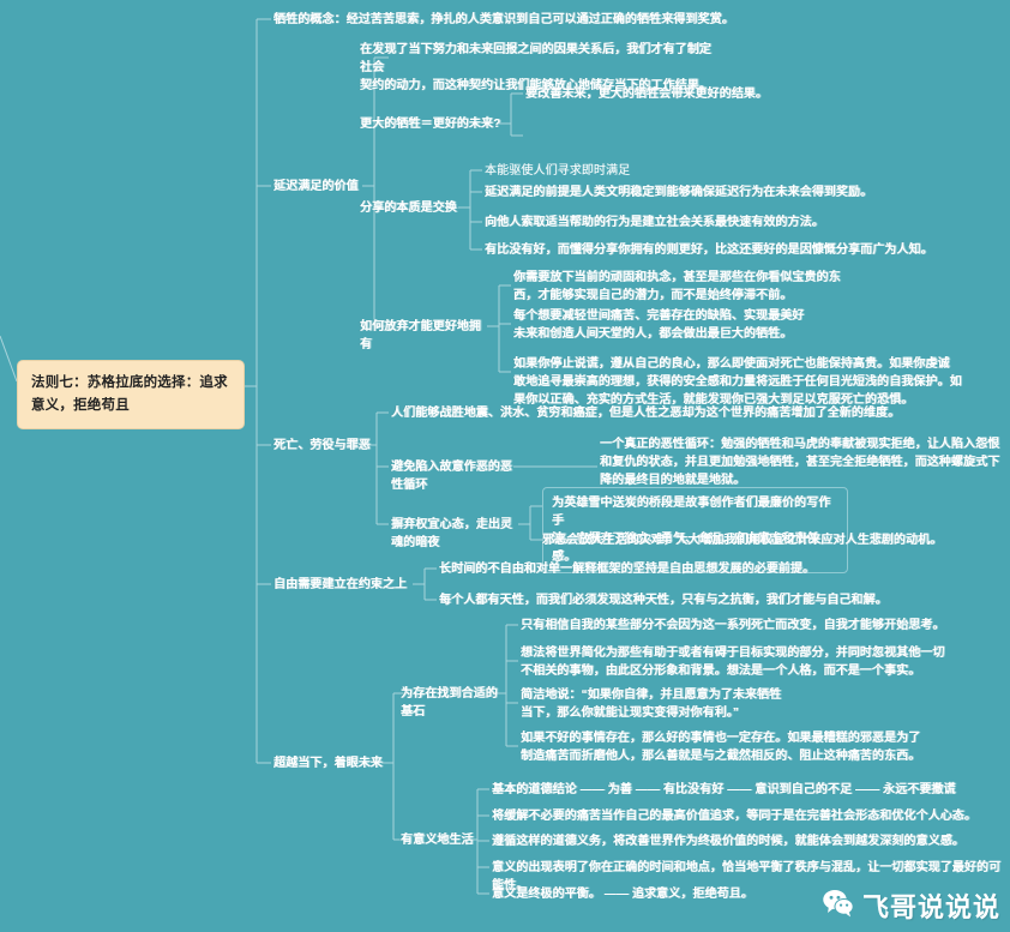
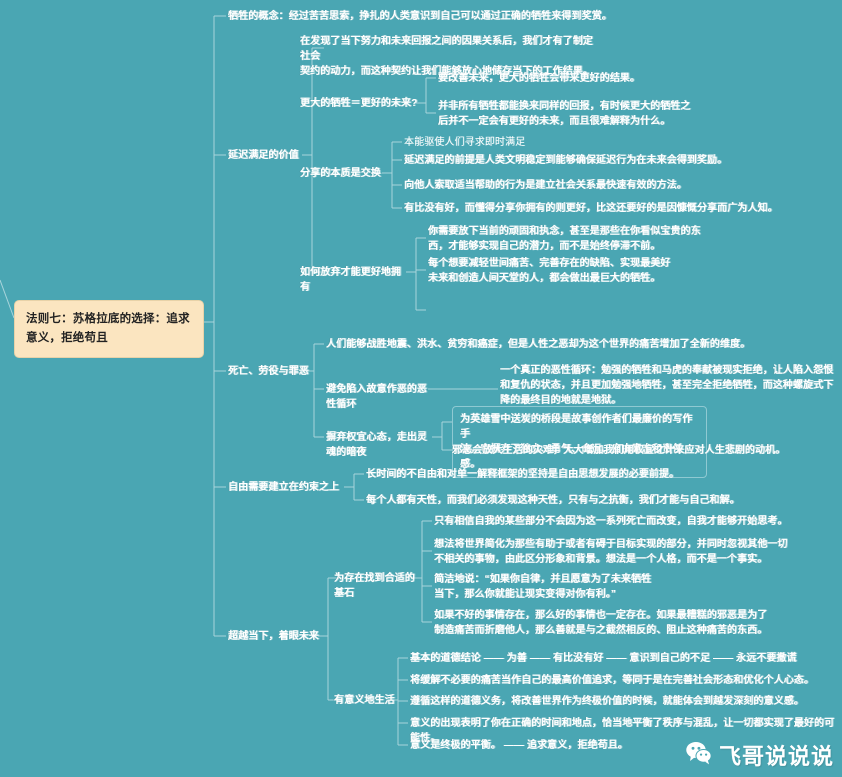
  法则七：苏格拉底的选择：追求意义，拒绝苟且
  牺牲的概念：经过苦苦思索，挣扎的人类意识到自己可以通过正确的牺牲来得到奖赏。
  延迟满足的价值
  在发现了当下努力和未来回报之间的因果关系后，我们才有了制定社会
  契约的动力，而这种契约让我们能够放心地储存当下的工作结果。
  更大的牺牲＝更好的未来?
  要改善未来，更大的牺牲会带来更好的结果。
+ 并非所有牺牲都能换来同样的回报，有时候更大的牺牲之
+ 后并不一定会有更好的未来，而且很难解释为什么。
  分享的本质是交换
  本能驱使人们寻求即时满足
  延迟满足的前提是人类文明稳定到能够确保延迟行为在未来会得到奖励。
  向他人索取适当帮助的行为是建立社会关系最快速有效的方法。
  有比没有好，而懂得分享你拥有的则更好，比这还要好的是因慷慨分享而广为人知。
  如何放弃才能更好地拥有
  你需要放下当前的顽固和执念，甚至是那些在你看似宝贵的东
  西，才能够实现自己的潜力，而不是始终停滞不前。
  每个想要减轻世间痛苦、完善存在的缺陷、实现最美好
  未来和创造人间天堂的人，都会做出最巨大的牺牲。
- 如果你停止说谎，遵从自己的良心，那么即使面对死亡也能保持高贵。如果你虔诚
- 敢地追寻最崇高的理想，获得的安全感和力量将远胜于任何目光短浅的自我保护。如
- 果你以正确、充实的方式生活，就能发现你已强大到足以克服死亡的恐惧。
  死亡、劳役与罪恶
  人们能够战胜地震、洪水、贫穷和癌症，但是人性之恶却为这个世界的痛苦增加了全新的维度。
  避免陷入故意作恶的恶性循环
  一个真正的恶性循环：勉强的牺牲和马虎的奉献被现实拒绝，让人陷入怨恨
  和复仇的状态，并且更加勉强地牺牲，甚至完全拒绝牺牲，而这种螺旋式下
  降的最终目的地就是地狱。
  摒弃权宜心态，走出灵魂的暗夜
  为英雄雪中送炭的桥段是故事创作者们最廉价的写作手
  法，它摒弃了独立、勇气、命运、自由意志和责任感。
  邪恶会放大生活的灾难，大大增加我们用权宜之计来应对人生悲剧的动机。
  自由需要建立在约束之上
  长时间的不自由和对单一解释框架的坚持是自由思想发展的必要前提。
  每个人都有天性，而我们必须发现这种天性，只有与之抗衡，我们才能与自己和解。
  超越当下，着眼未来
  为存在找到合适的基石
  只有相信自我的某些部分不会因为这一系列死亡而改变，自我才能够开始思考。
  想法将世界简化为那些有助于或者有碍于目标实现的部分，并同时忽视其他一切
  不相关的事物，由此区分形象和背景。想法是一个人格，而不是一个事实。
  简洁地说：“如果你自律，并且愿意为了未来牺牲
  当下，那么你就能让现实变得对你有利。”
  如果不好的事情存在，那么好的事情也一定存在。如果最糟糕的邪恶是为了
  制造痛苦而折磨他人，那么善就是与之截然相反的、阻止这种痛苦的东西。
  有意义地生活
  基本的道德结论 —— 为善 —— 有比没有好 —— 意识到自己的不足 —— 永远不要撒谎
  将缓解不必要的痛苦当作自己的最高价值追求，等同于是在完善社会形态和优化个人心态。
  遵循这样的道德义务，将改善世界作为终极价值的时候，就能体会到越发深刻的意义感。
  意义的出现表明了你在正确的时间和地点，恰当地平衡了秩序与混乱，让一切都实现了最好的可能性。
  意义是终极的平衡。 —— 追求意义，拒绝苟且。
  飞哥说说说
